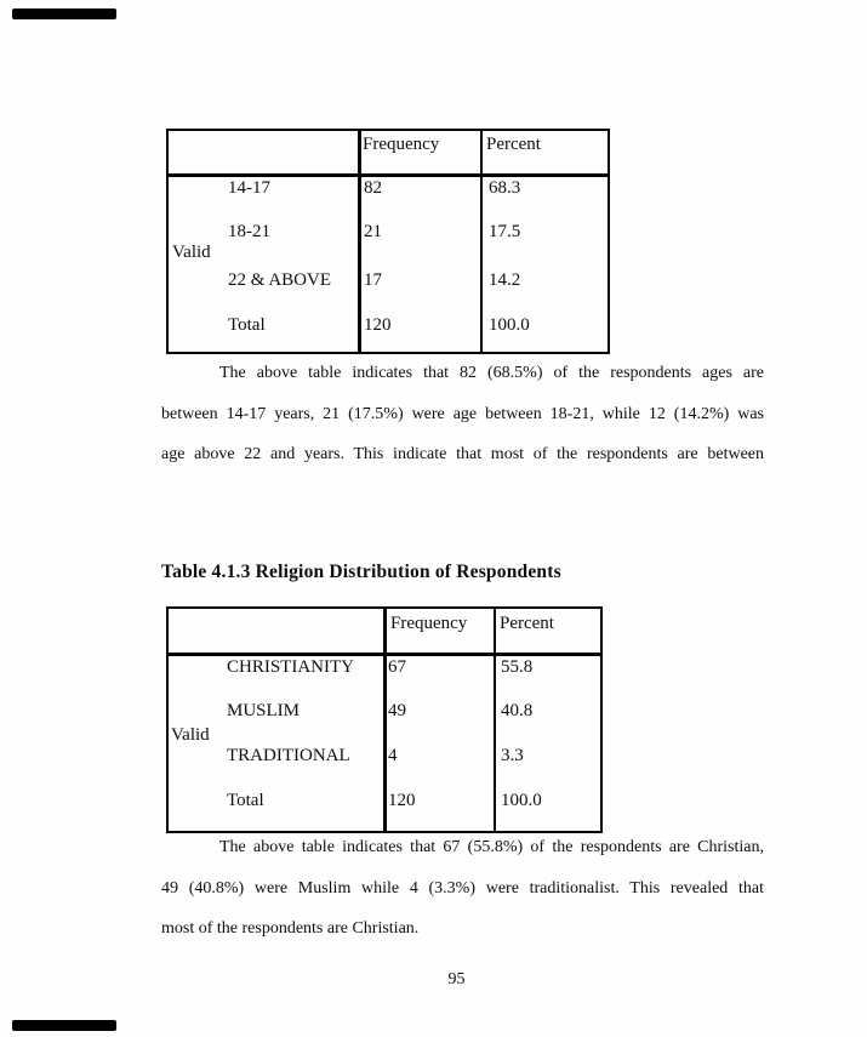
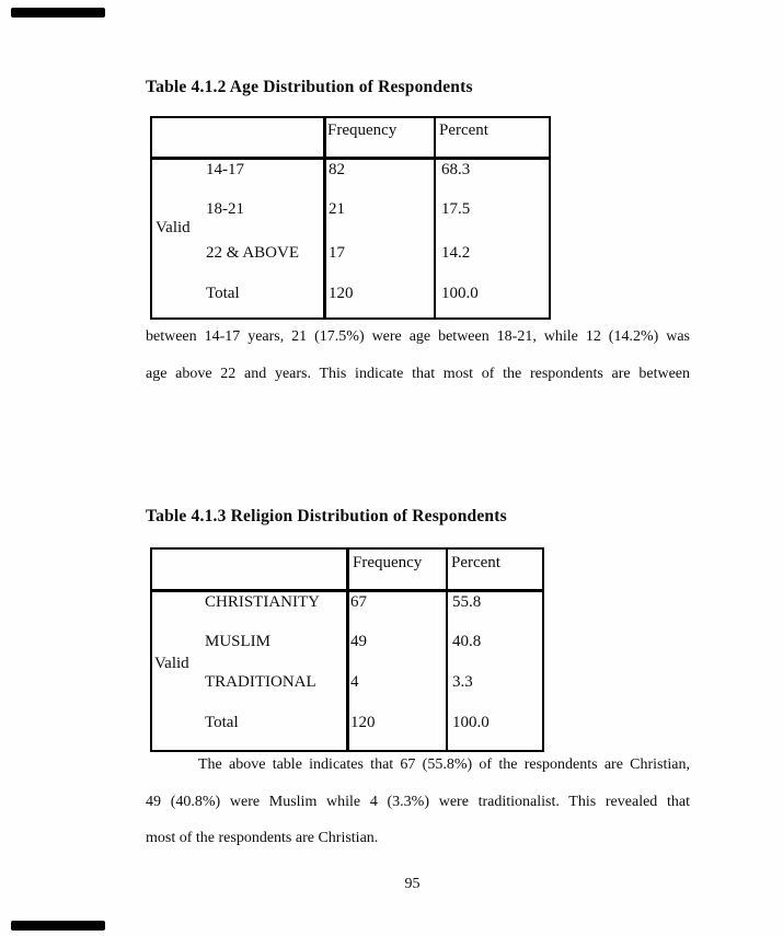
+ Table 4.1.2 Age Distribution of Respondents
  Frequency
  Percent
  Valid
  14-17
  82
  68.3
  18-21
  21
  17.5
  22 & ABOVE
  17
  14.2
  Total
  120
  100.0
- The above table indicates that 82 (68.5%) of the respondents ages are
  between 14-17 years, 21 (17.5%) were age between 18-21, while 12 (14.2%) was
  age above 22 and years. This indicate that most of the respondents are between
  Table 4.1.3 Religion Distribution of Respondents
  Frequency
  Percent
  Valid
  CHRISTIANITY
  67
  55.8
  MUSLIM
  49
  40.8
  TRADITIONAL
  4
  3.3
  Total
  120
  100.0
  The above table indicates that 67 (55.8%) of the respondents are Christian,
  49 (40.8%) were Muslim while 4 (3.3%) were traditionalist. This revealed that
  most of the respondents are Christian.
  95
